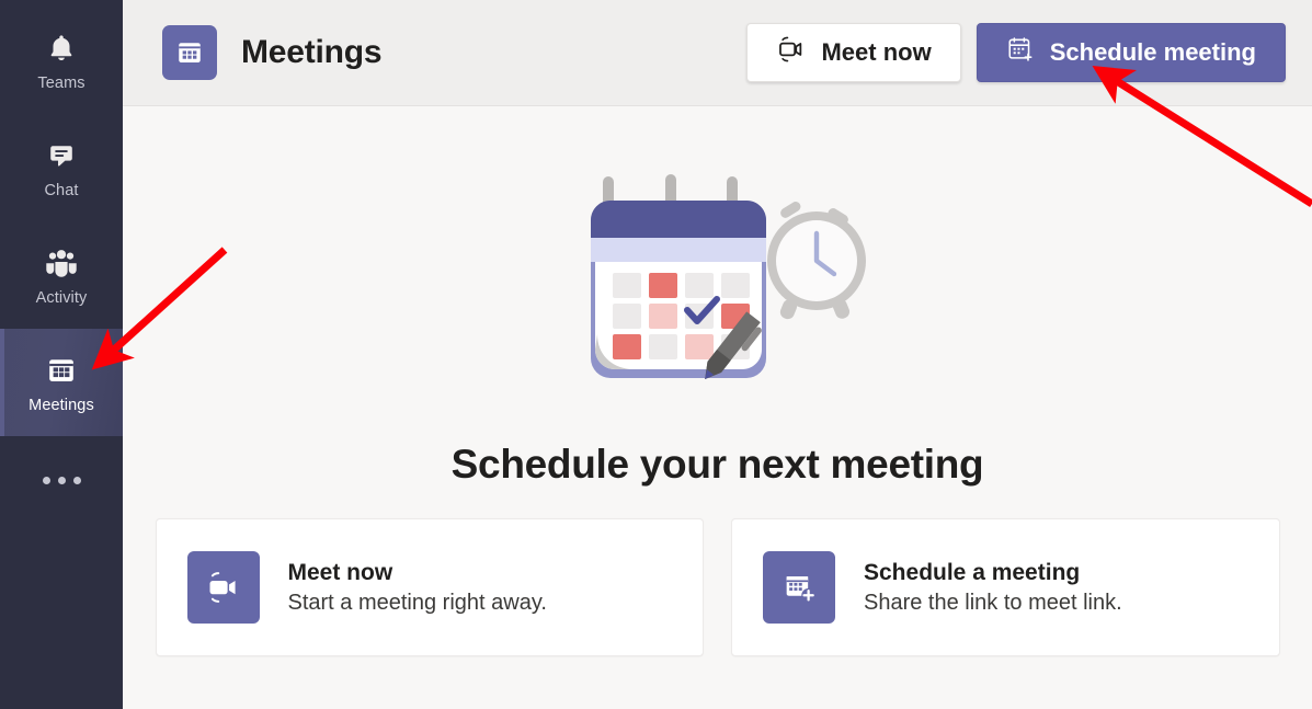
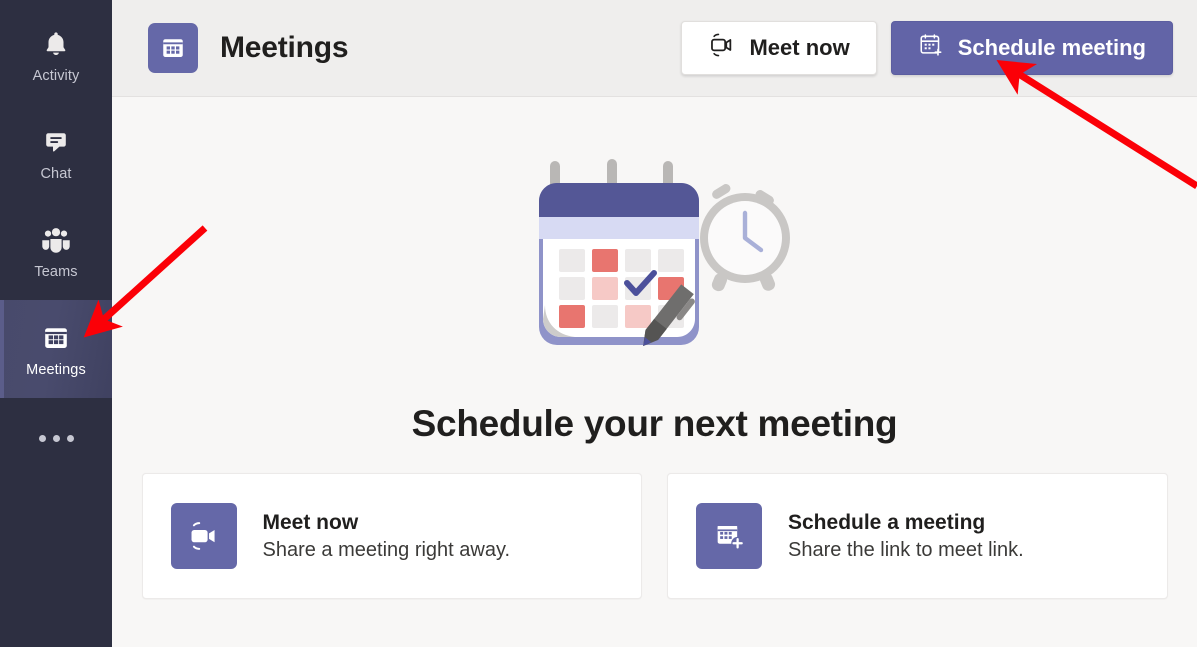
- Teams
+ Activity
  Chat
- Activity
+ Teams
  Meetings
  Meetings
  Meet now
  Schedule meeting
  Schedule your next meeting
  Meet now
- Start a meeting right away.
+ Share a meeting right away.
  Schedule a meeting
  Share the link to meet link.
